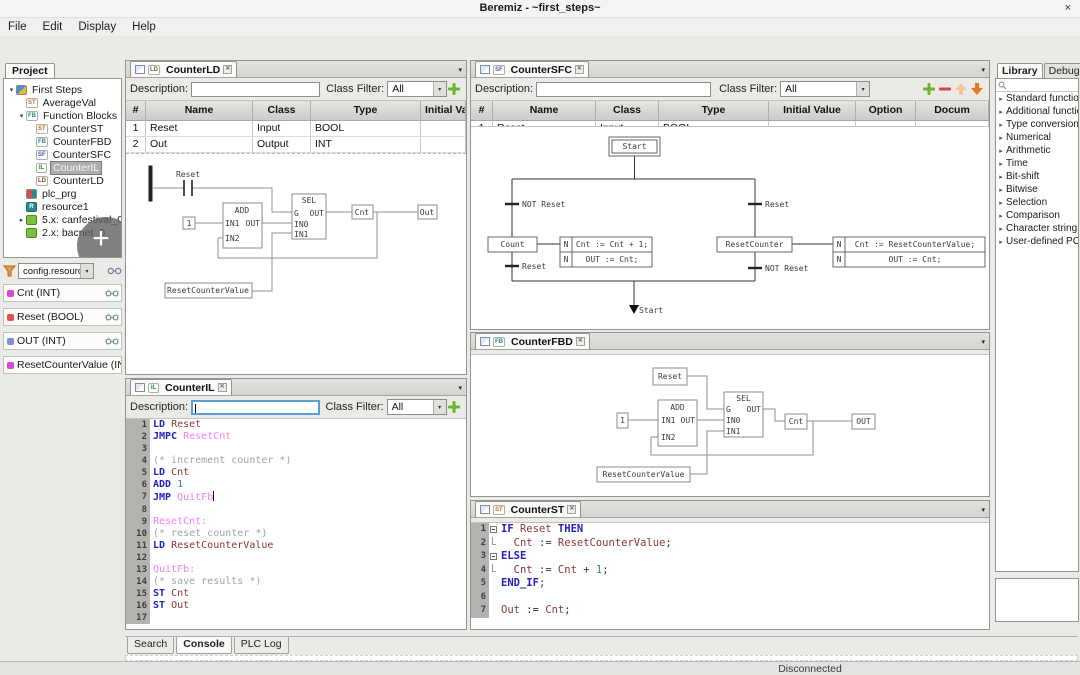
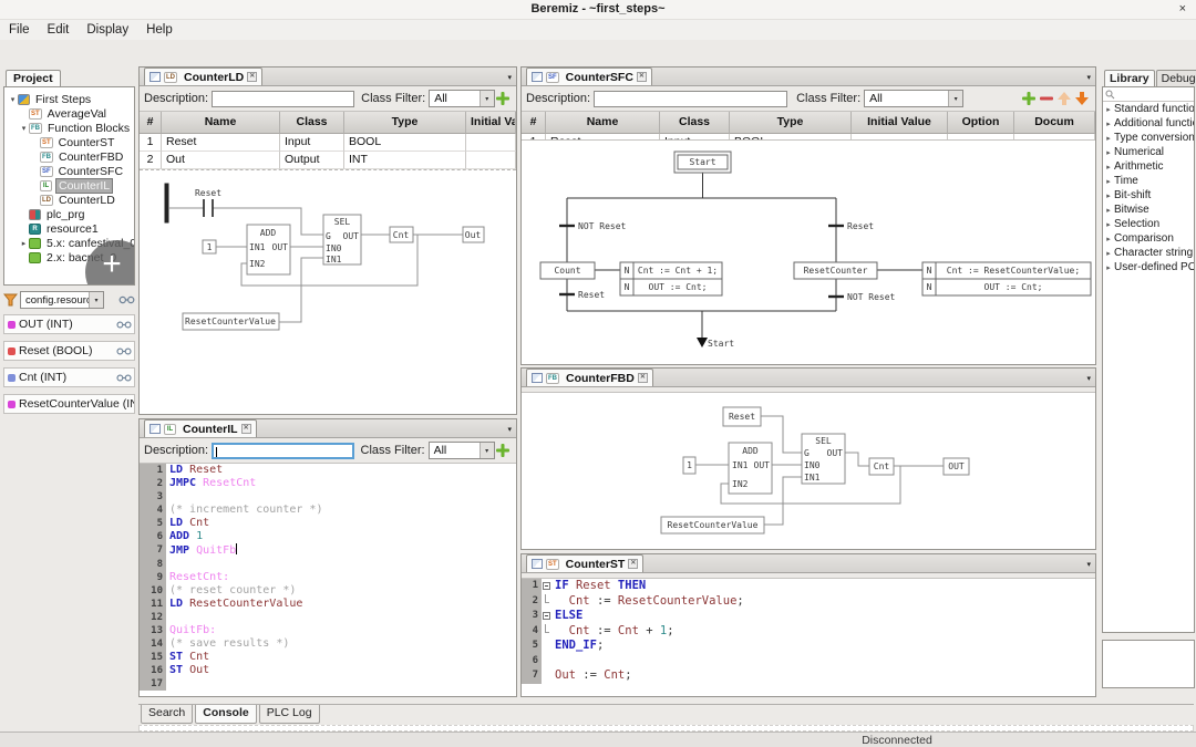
  Beremiz - ~first_steps~
  ×
  File
  Edit
  Display
  Help
  Project
  First Steps
  AverageVal
  Function Blocks
  CounterST
  CounterFBD
  CounterSFC
  CounterIL
  CounterLD
  plc_prg
  resource1
  5.x: canfestival_0
  2.x: bacnet_0
  +
  config.resour
- Cnt (INT)
+ OUT (INT)
  Reset (BOOL)
- OUT (INT)
+ Cnt (INT)
  ResetCounterValue (IN
  CounterLD
  Description:
  Class Filter:
  All
  #
  Name
  Class
  Type
  Initial Va
  1
  Reset
  Input
  BOOL
  2
  Out
  Output
  INT
  Reset
  1
  ADD
  IN1
  OUT
  IN2
  SEL
  G
  OUT
  IN0
  IN1
  Cnt
  Out
  ResetCounterValue
  CounterIL
  Description:
  Class Filter:
  All
  1
  LD Reset
  2
  JMPC ResetCnt
  3
  4
  (* increment counter *)
  5
  LD Cnt
  6
  ADD 1
  7
  JMP QuitFb
  8
  9
  ResetCnt:
  10
  (* reset counter *)
  11
  LD ResetCounterValue
  12
  13
  QuitFb:
  14
  (* save results *)
  15
  ST Cnt
  16
  ST Out
  17
  CounterSFC
  Description:
  Class Filter:
  All
  #
  Name
  Class
  Type
  Initial Value
  Option
  Docum
  Start
  NOT Reset
  Reset
  Count
  N
  Cnt := Cnt + 1;
  N
  OUT := Cnt;
  Reset
  ResetCounter
  N
  Cnt := ResetCounterValue;
  N
  OUT := Cnt;
  NOT Reset
  Start
  CounterFBD
  Reset
  1
  ADD
  IN1
  OUT
  IN2
  SEL
  G
  OUT
  IN0
  IN1
  Cnt
  OUT
  ResetCounterValue
  CounterST
  1
  IF Reset THEN
  2
  Cnt := ResetCounterValue;
  3
  ELSE
  4
  Cnt := Cnt + 1;
  5
  END_IF;
  6
  7
  Out := Cnt;
  Library
  Standard functio
  Additional functi
  Type conversion
  Numerical
  Arithmetic
  Time
  Bit-shift
  Bitwise
  Selection
  Comparison
  Character string
  User-defined PO
  Search
  Console
  PLC Log
  Disconnected
